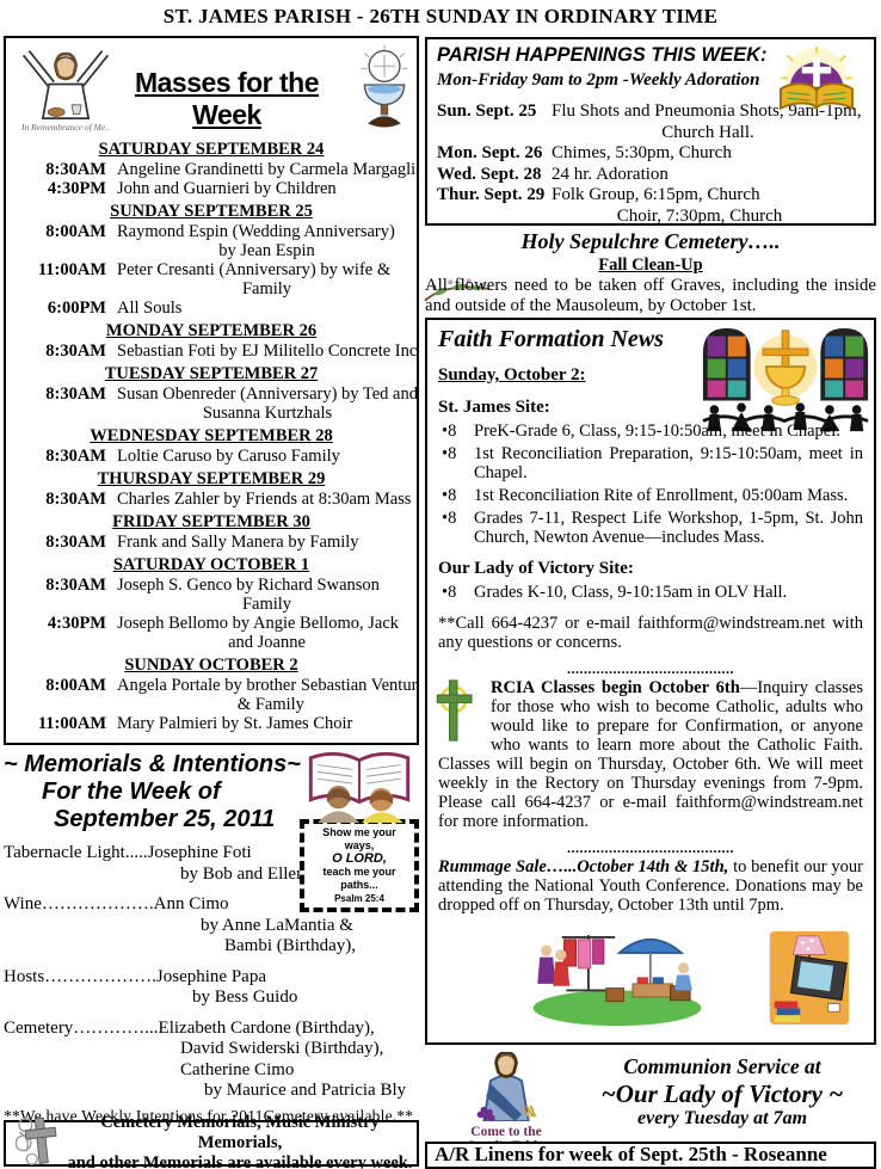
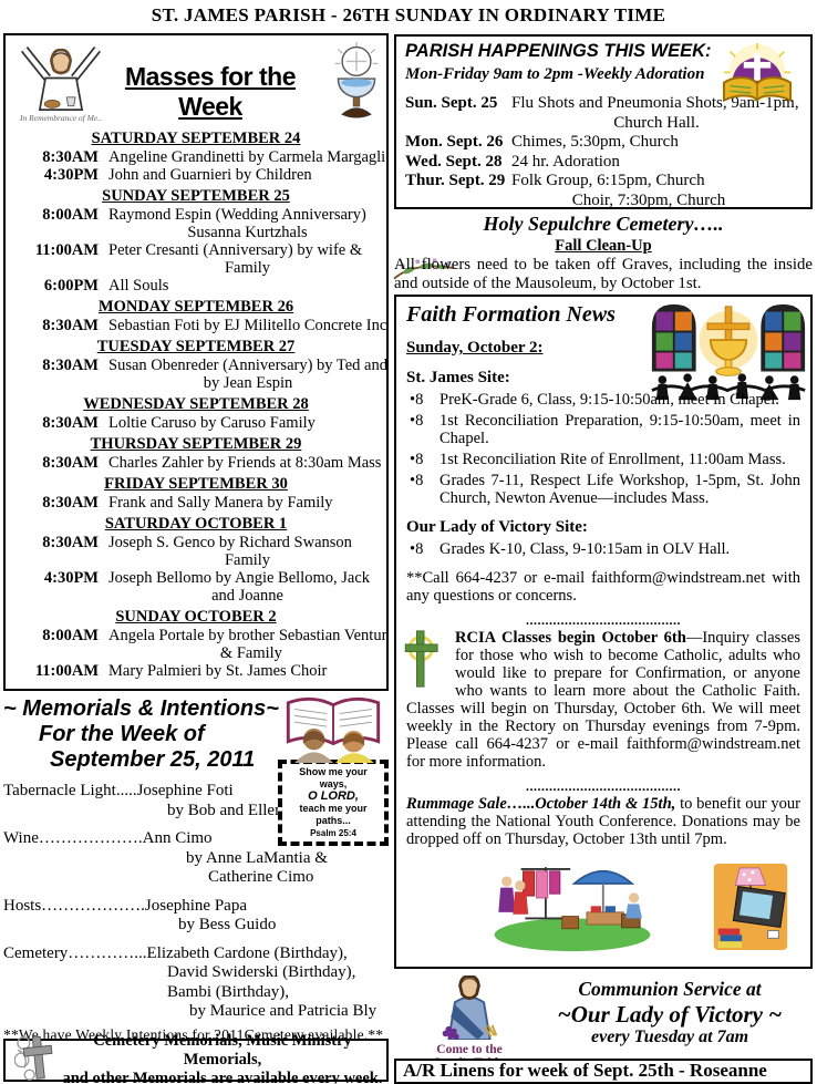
  ST. JAMES PARISH - 26TH SUNDAY IN ORDINARY TIME
  In Remembrance of Me..
  Masses for the Week
  SATURDAY SEPTEMBER 24
  8:30AM
  Angeline Grandinetti by Carmela Margagli
  4:30PM
  John and Guarnieri by Children
  SUNDAY SEPTEMBER 25
  8:00AM
  Raymond Espin (Wedding Anniversary)
- by Jean Espin
+ Susanna Kurtzhals
  11:00AM
  Peter Cresanti (Anniversary) by wife &
  Family
  6:00PM
  All Souls
  MONDAY SEPTEMBER 26
  8:30AM
  Sebastian Foti by EJ Militello Concrete Inc
  TUESDAY SEPTEMBER 27
  8:30AM
  Susan Obenreder (Anniversary) by Ted and
- Susanna Kurtzhals
+ by Jean Espin
  WEDNESDAY SEPTEMBER 28
  8:30AM
  Loltie Caruso by Caruso Family
  THURSDAY SEPTEMBER 29
  8:30AM
  Charles Zahler by Friends at 8:30am Mass
  FRIDAY SEPTEMBER 30
  8:30AM
  Frank and Sally Manera by Family
  SATURDAY OCTOBER 1
  8:30AM
  Joseph S. Genco by Richard Swanson
  Family
  4:30PM
  Joseph Bellomo by Angie Bellomo, Jack
  and Joanne
  SUNDAY OCTOBER 2
  8:00AM
  Angela Portale by brother Sebastian Ventur
  & Family
  11:00AM
  Mary Palmieri by St. James Choir
  Show me your ways,
  O LORD,
  teach me your paths...
  Psalm 25:4
  ~ Memorials & Intentions~
  For the Week of
  September 25, 2011
  Tabernacle Light.....Josephine Foti
  Wine……………….Ann Cimo
  by Anne LaMantia &
- Bambi (Birthday),
+ Catherine Cimo
  Hosts……………….Josephine Papa
  by Bess Guido
  Cemetery…………...Elizabeth Cardone (Birthday),
  David Swiderski (Birthday),
- Catherine Cimo
+ Bambi (Birthday),
  by Maurice and Patricia Bly
  **We have Weekly Intentions for 2011Cemetery available.**
  Cemetery Memorials, Music Ministry Memorials,
  and other Memorials are available every week.
  PARISH HAPPENINGS THIS WEEK:
  Mon-Friday 9am to 2pm -Weekly Adoration
  Sun. Sept. 25
  Flu Shots and Pneumonia Shots, 9am-1pm,
  Church Hall.
  Mon. Sept. 26
  Chimes, 5:30pm, Church
  Wed. Sept. 28
  24 hr. Adoration
  Thur. Sept. 29
  Folk Group, 6:15pm, Church
  Choir, 7:30pm, Church
  Holy Sepulchre Cemetery…..
  Fall Clean-Up
  All flowers need to be taken off Graves, including the inside and outside of the Mausoleum, by October 1st.
  Faith Formation News
  Sunday, October 2:
  St. James Site:
  •8
  PreK-Grade 6, Class, 9:15-10:50am, meet in Chapel.
  •8
  1st Reconciliation Preparation, 9:15-10:50am, meet in Chapel.
  •8
- 1st Reconciliation Rite of Enrollment, 05:00am Mass.
+ 1st Reconciliation Rite of Enrollment, 11:00am Mass.
  •8
  Grades 7-11, Respect Life Workshop, 1-5pm, St. John Church, Newton Avenue—includes Mass.
  Our Lady of Victory Site:
  •8
  Grades K-10, Class, 9-10:15am in OLV Hall.
  **Call 664-4237 or e-mail faithform@windstream.net with any questions or concerns.
  ........................................
  RCIA Classes begin October 6th—Inquiry classes for those who wish to become Catholic, adults who would like to prepare for Confirmation, or anyone who wants to learn more about the Catholic Faith. Classes will begin on Thursday, October 6th. We will meet weekly in the Rectory on Thursday evenings from 7-9pm. Please call 664-4237 or e-mail faithform@windstream.net for more information.
  ........................................
  Rummage Sale…...October 14th & 15th, to benefit our your attending the National Youth Conference. Donations may be dropped off on Thursday, October 13th until 7pm.
  Come to the
  Communion Service at
  ~Our Lady of Victory ~
  every Tuesday at 7am
  A/R Linens for week of Sept. 25th - Roseanne
